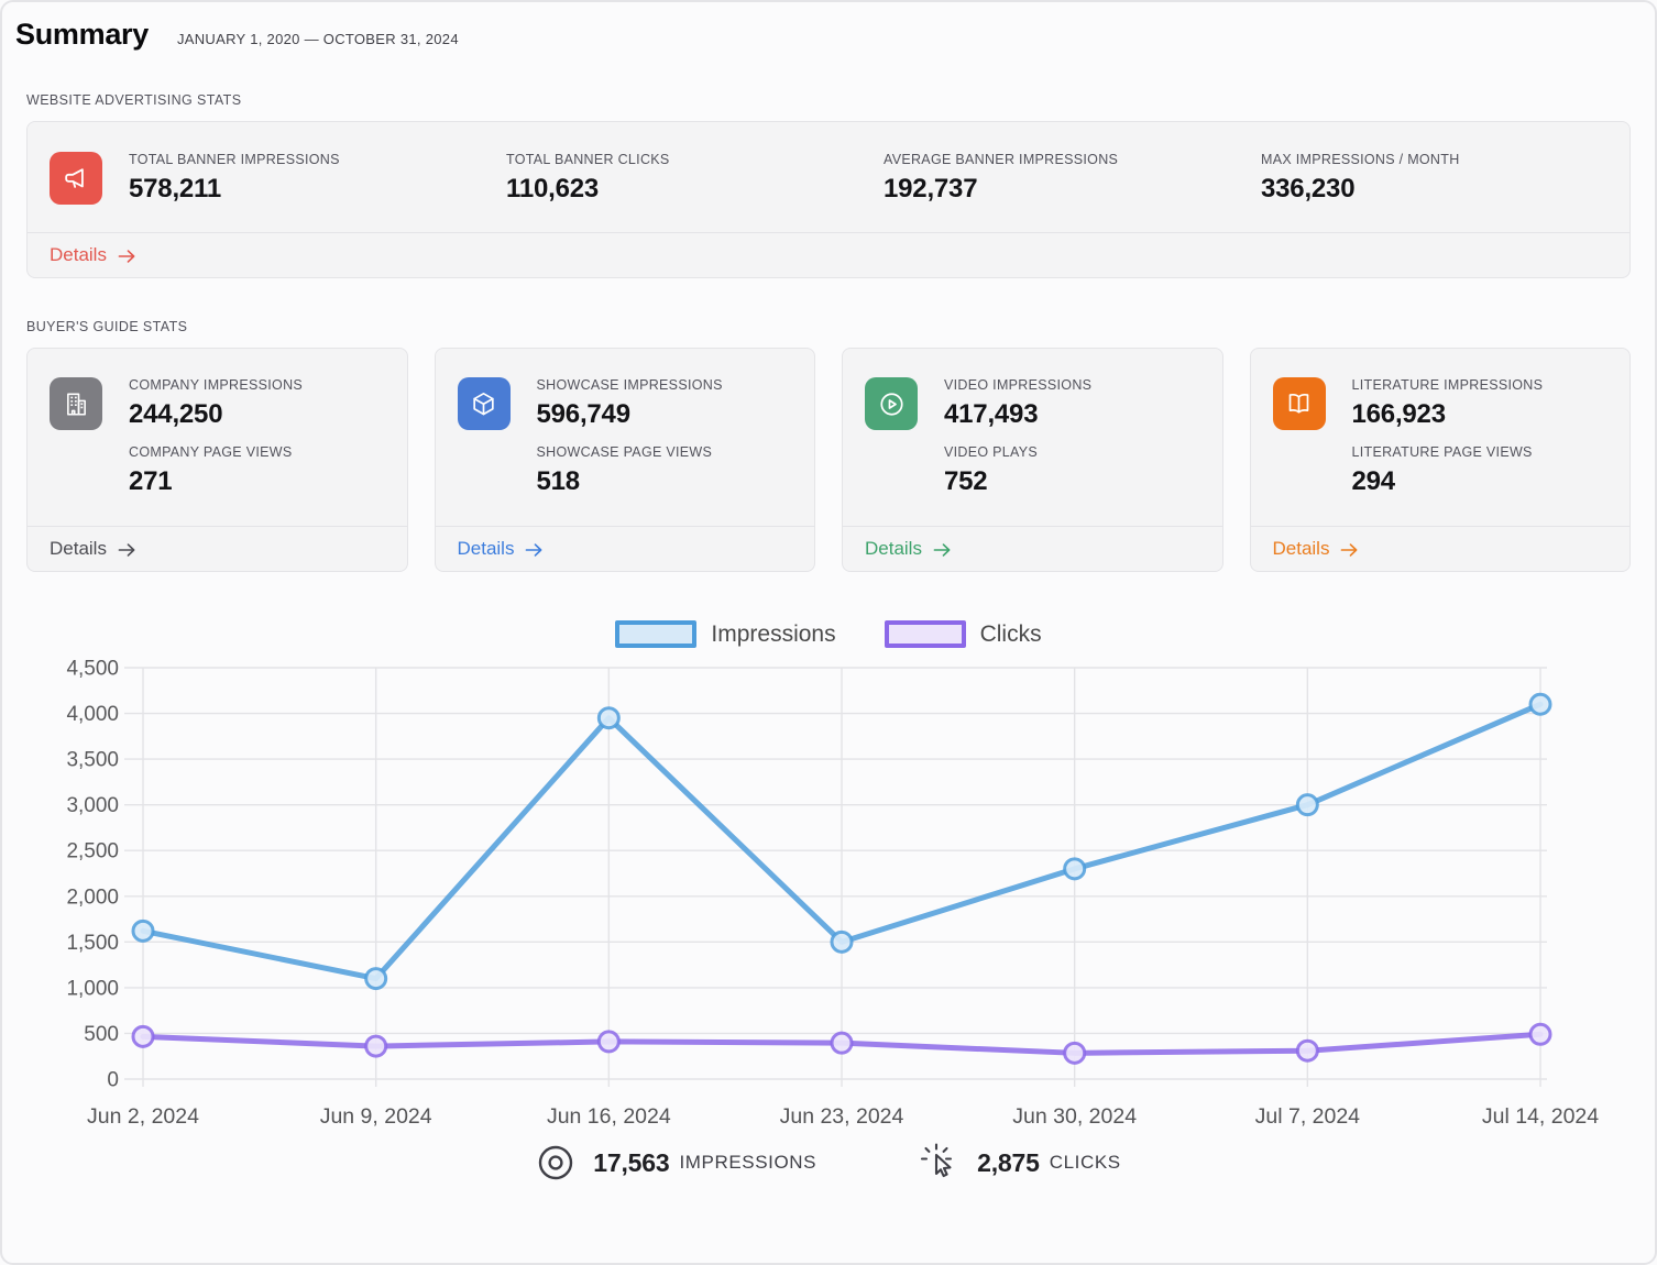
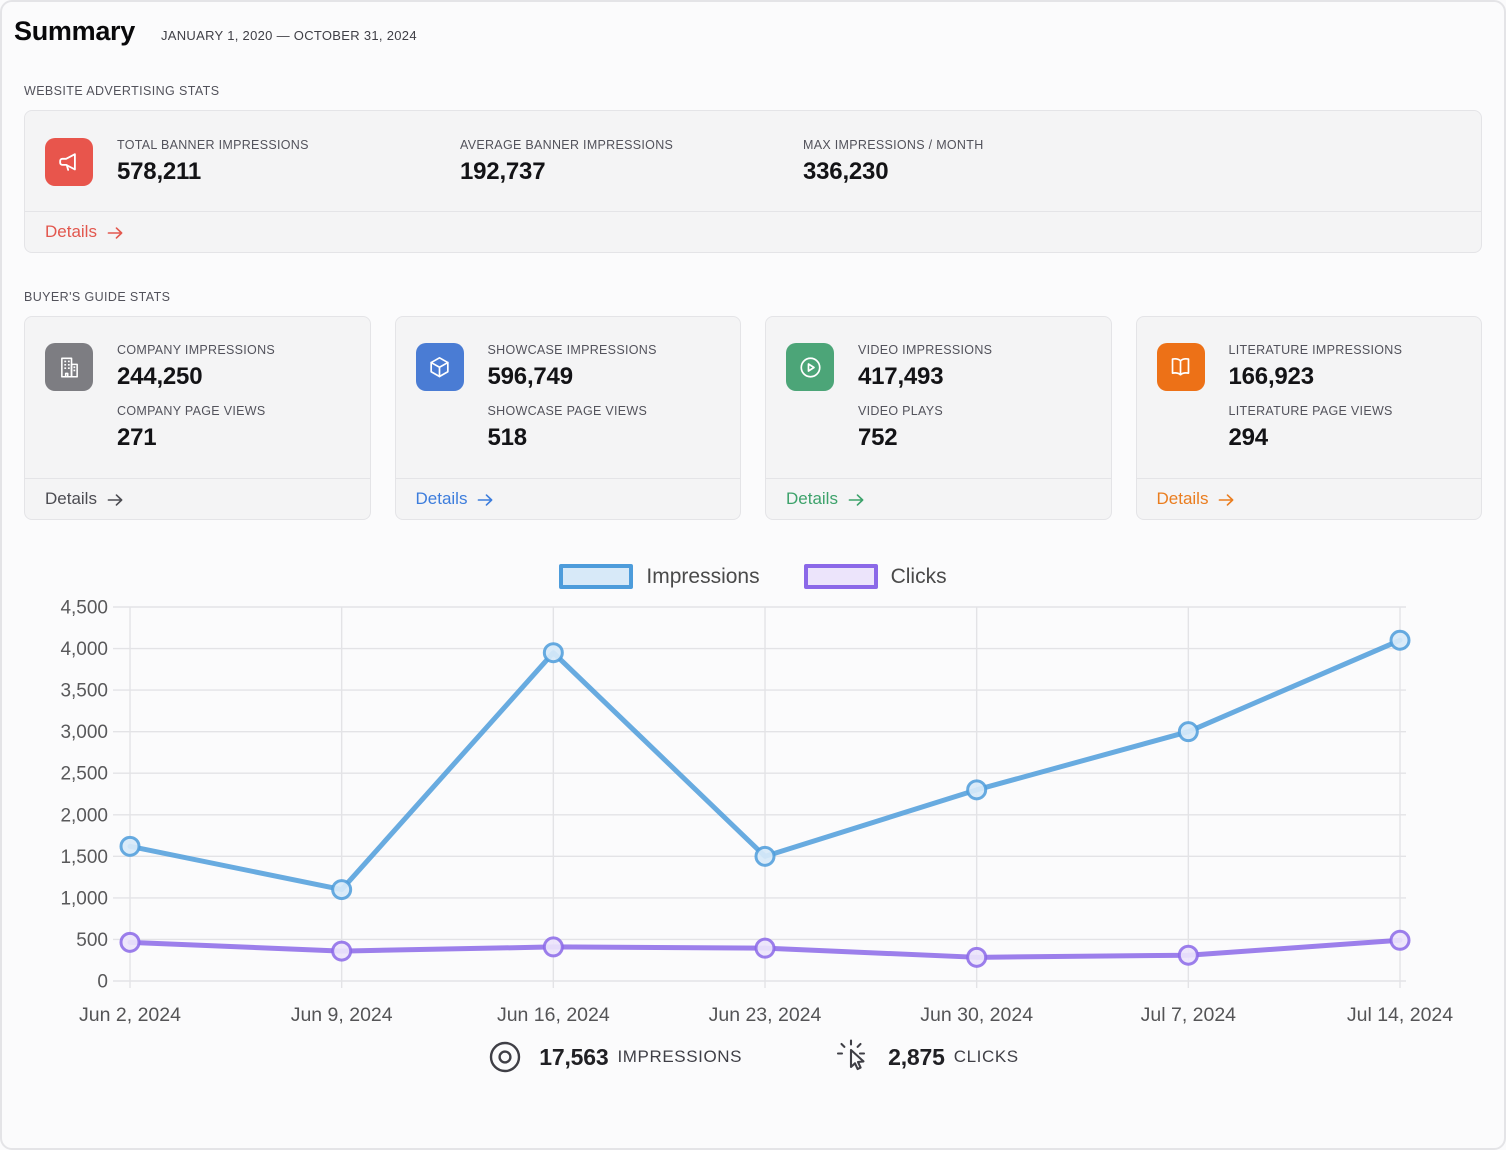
  Summary
  JANUARY 1, 2020 — OCTOBER 31, 2024
  WEBSITE ADVERTISING STATS
  TOTAL BANNER IMPRESSIONS
  578,211
- TOTAL BANNER CLICKS
- 110,623
  AVERAGE BANNER IMPRESSIONS
  192,737
  MAX IMPRESSIONS / MONTH
  336,230
  Details
  BUYER'S GUIDE STATS
  COMPANY IMPRESSIONS
  244,250
  COMPANY PAGE VIEWS
  271
  Details
  SHOWCASE IMPRESSIONS
  596,749
  SHOWCASE PAGE VIEWS
  518
  Details
  VIDEO IMPRESSIONS
  417,493
  VIDEO PLAYS
  752
  Details
  LITERATURE IMPRESSIONS
  166,923
  LITERATURE PAGE VIEWS
  294
  Details
  Impressions
  Clicks
  0
  500
  1,000
  1,500
  2,000
  2,500
  3,000
  3,500
  4,000
  4,500
  Jun 2, 2024
  Jun 9, 2024
  Jun 16, 2024
  Jun 23, 2024
  Jun 30, 2024
  Jul 7, 2024
  Jul 14, 2024
  17,563
  IMPRESSIONS
  2,875
  CLICKS
